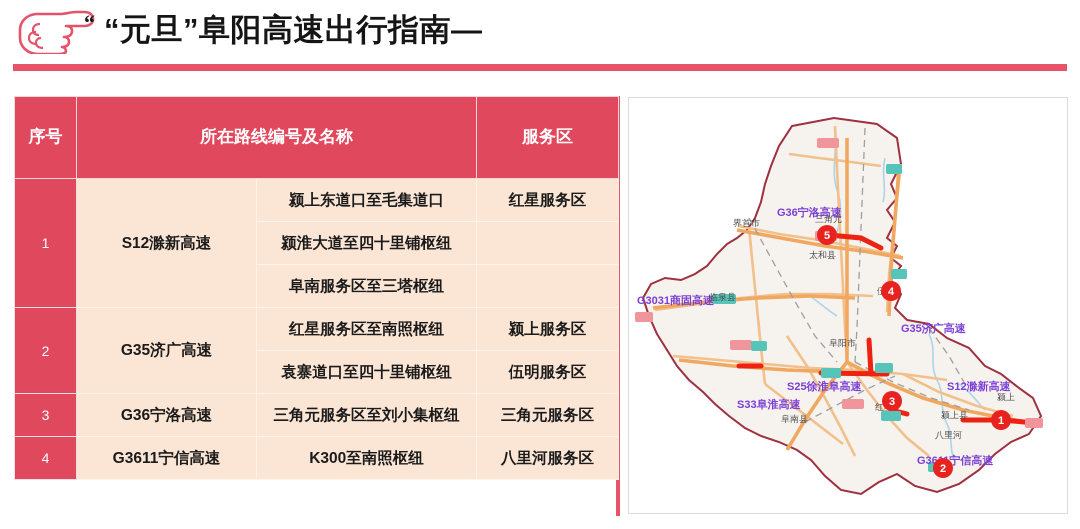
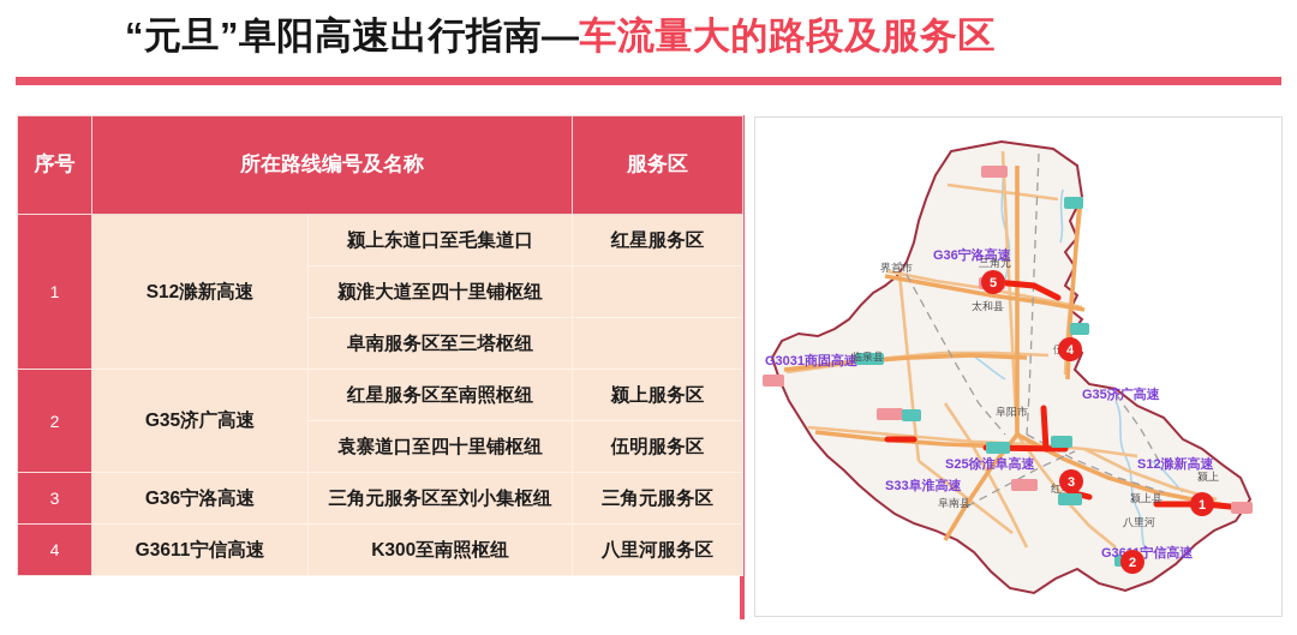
- “
  “元旦”阜阳高速出行指南—
+ 车流量大的路段及服务区
  序号	所在路线编号及名称	服务区
  1	S12滁新高速	颍上东道口至毛集道口	红星服务区
  颍淮大道至四十里铺枢纽
  阜南服务区至三塔枢纽
  2	G35济广高速	红星服务区至南照枢纽	颍上服务区
  袁寨道口至四十里铺枢纽	伍明服务区
  3	G36宁洛高速	三角元服务区至刘小集枢纽	三角元服务区
  4	G3611宁信高速	K300至南照枢纽	八里河服务区
  G36宁洛高速
  G3031商固高速
  S25徐淮阜高速
  G35济广高速
  S12滁新高速
  S33阜淮高速
  G36宁信高速
  界首市
  三角元
  太和县
  临泉县
  阜阳市
  阜南县
  颍上县
  颍上
  八里河
  5
  4
  3
  1
  2
